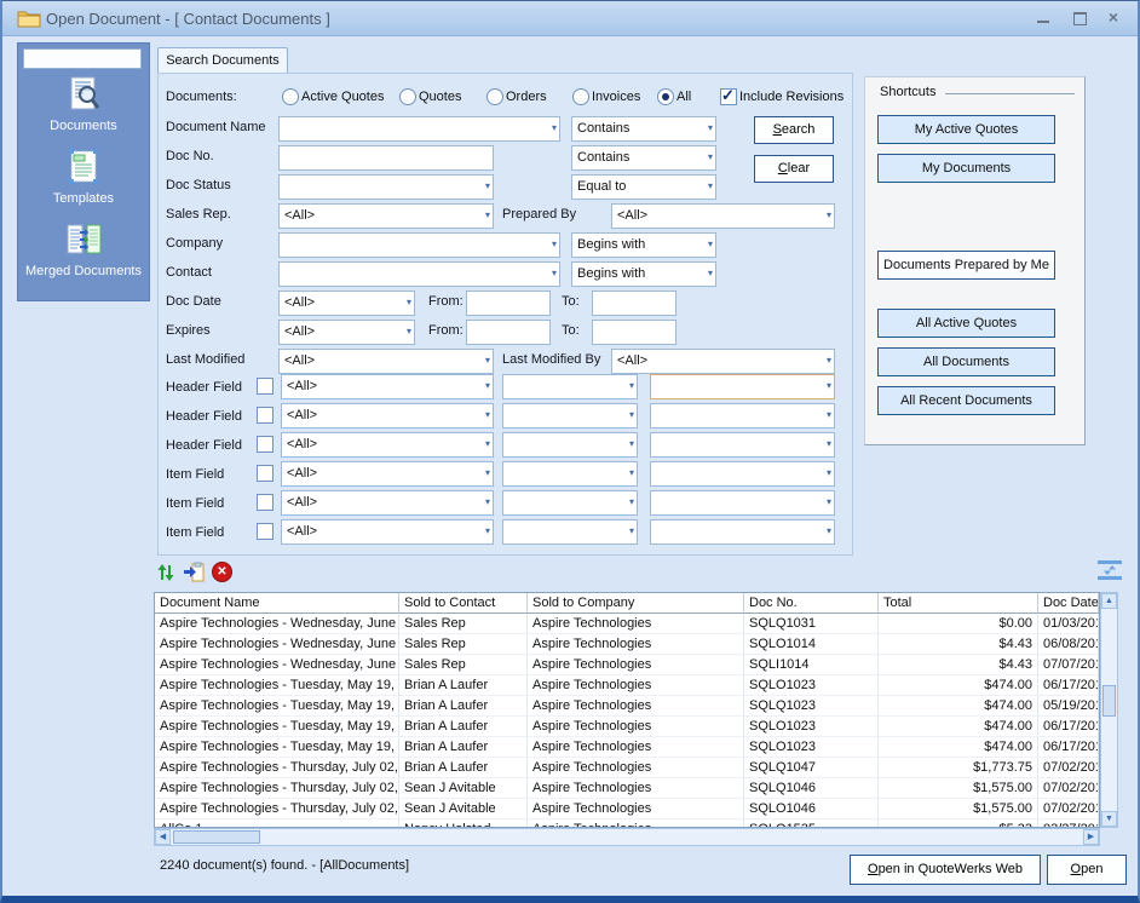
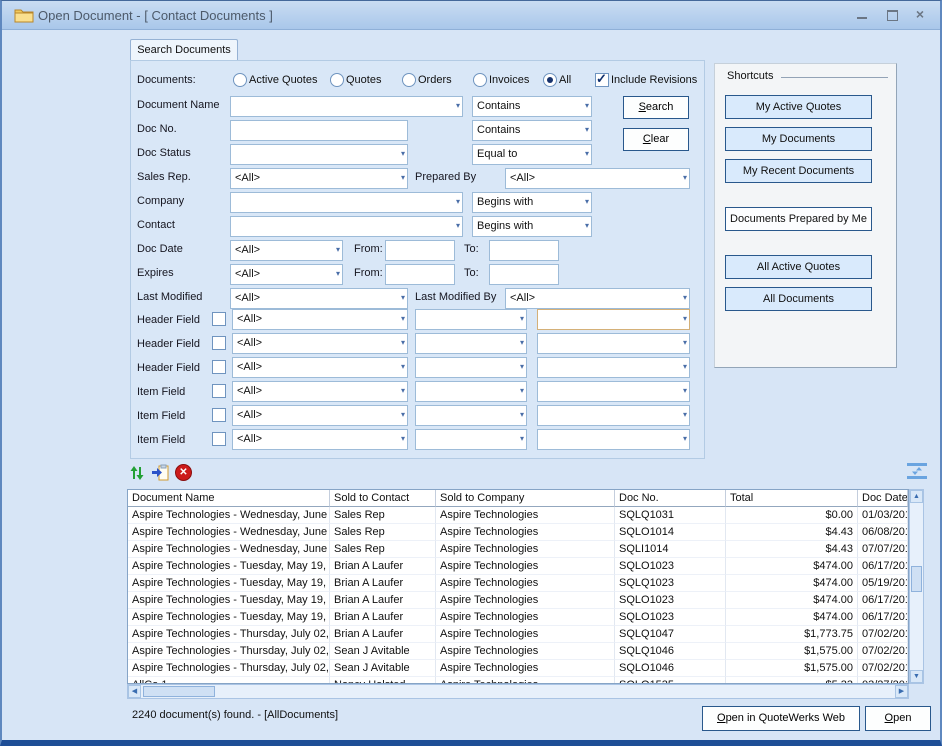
  Open Document - [ Contact Documents ]
  ×
- Documents
- Templates
- Merged Documents
  Search Documents
  Documents:
  Active Quotes
  Quotes
  Orders
  Invoices
  All
  Include Revisions
  Document Name
  ▾
  Contains
  ▾
  Search
  Doc No.
  Contains
  ▾
  Clear
  Doc Status
  ▾
  Equal to
  ▾
  Sales Rep.
  <All>
  ▾
  Prepared By
  <All>
  ▾
  Company
  ▾
  Begins with
  ▾
  Contact
  ▾
  Begins with
  ▾
  Doc Date
  <All>
  ▾
  From:
  To:
  Expires
  <All>
  ▾
  From:
  To:
  Last Modified
  <All>
  ▾
  Last Modified By
  <All>
  ▾
  Header Field
  <All>
  ▾
  ▾
  ▾
  Header Field
  <All>
  ▾
  ▾
  ▾
  Header Field
  <All>
  ▾
  ▾
  ▾
  Item Field
  <All>
  ▾
  ▾
  ▾
  Item Field
  <All>
  ▾
  ▾
  ▾
  Item Field
  <All>
  ▾
  ▾
  ▾
  Shortcuts
  My Active Quotes
  My Documents
+ My Recent Documents
  Documents Prepared by Me
  All Active Quotes
  All Documents
- All Recent Documents
  ✕
  Document Name
  Sold to Contact
  Sold to Company
  Doc No.
  Total
  Doc Date
  Aspire Technologies - Wednesday, June
  Sales Rep
  Aspire Technologies
  SQLQ1031
  $0.00
  01/03/201
  Aspire Technologies - Wednesday, June
  Sales Rep
  Aspire Technologies
  SQLO1014
  $4.43
  06/08/201
  Aspire Technologies - Wednesday, June
  Sales Rep
  Aspire Technologies
  SQLI1014
  $4.43
  07/07/201
  Aspire Technologies - Tuesday, May 19,
  Brian A Laufer
  Aspire Technologies
  SQLO1023
  $474.00
  06/17/201
  Aspire Technologies - Tuesday, May 19,
  Brian A Laufer
  Aspire Technologies
  SQLQ1023
  $474.00
  05/19/201
  Aspire Technologies - Tuesday, May 19,
  Brian A Laufer
  Aspire Technologies
  SQLO1023
  $474.00
  06/17/201
  Aspire Technologies - Tuesday, May 19,
  Brian A Laufer
  Aspire Technologies
  SQLO1023
  $474.00
  06/17/201
  Aspire Technologies - Thursday, July 02,
  Brian A Laufer
  Aspire Technologies
  SQLQ1047
  $1,773.75
  07/02/201
  Aspire Technologies - Thursday, July 02,
  Sean J Avitable
  Aspire Technologies
  SQLQ1046
  $1,575.00
  07/02/201
  Aspire Technologies - Thursday, July 02,
  Sean J Avitable
  Aspire Technologies
  SQLO1046
  $1,575.00
  07/02/201
  2240 document(s) found. - [AllDocuments]
  Open in QuoteWerks Web
  Open
